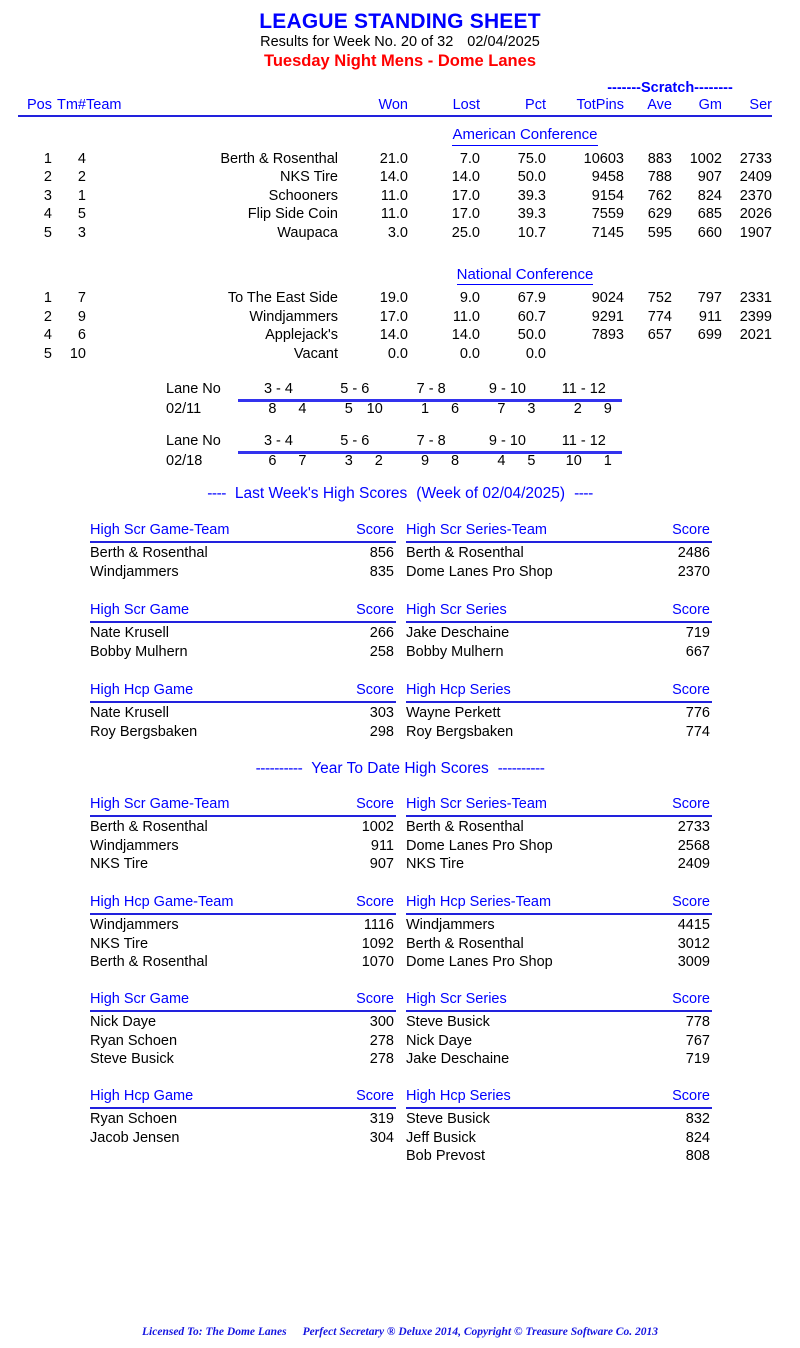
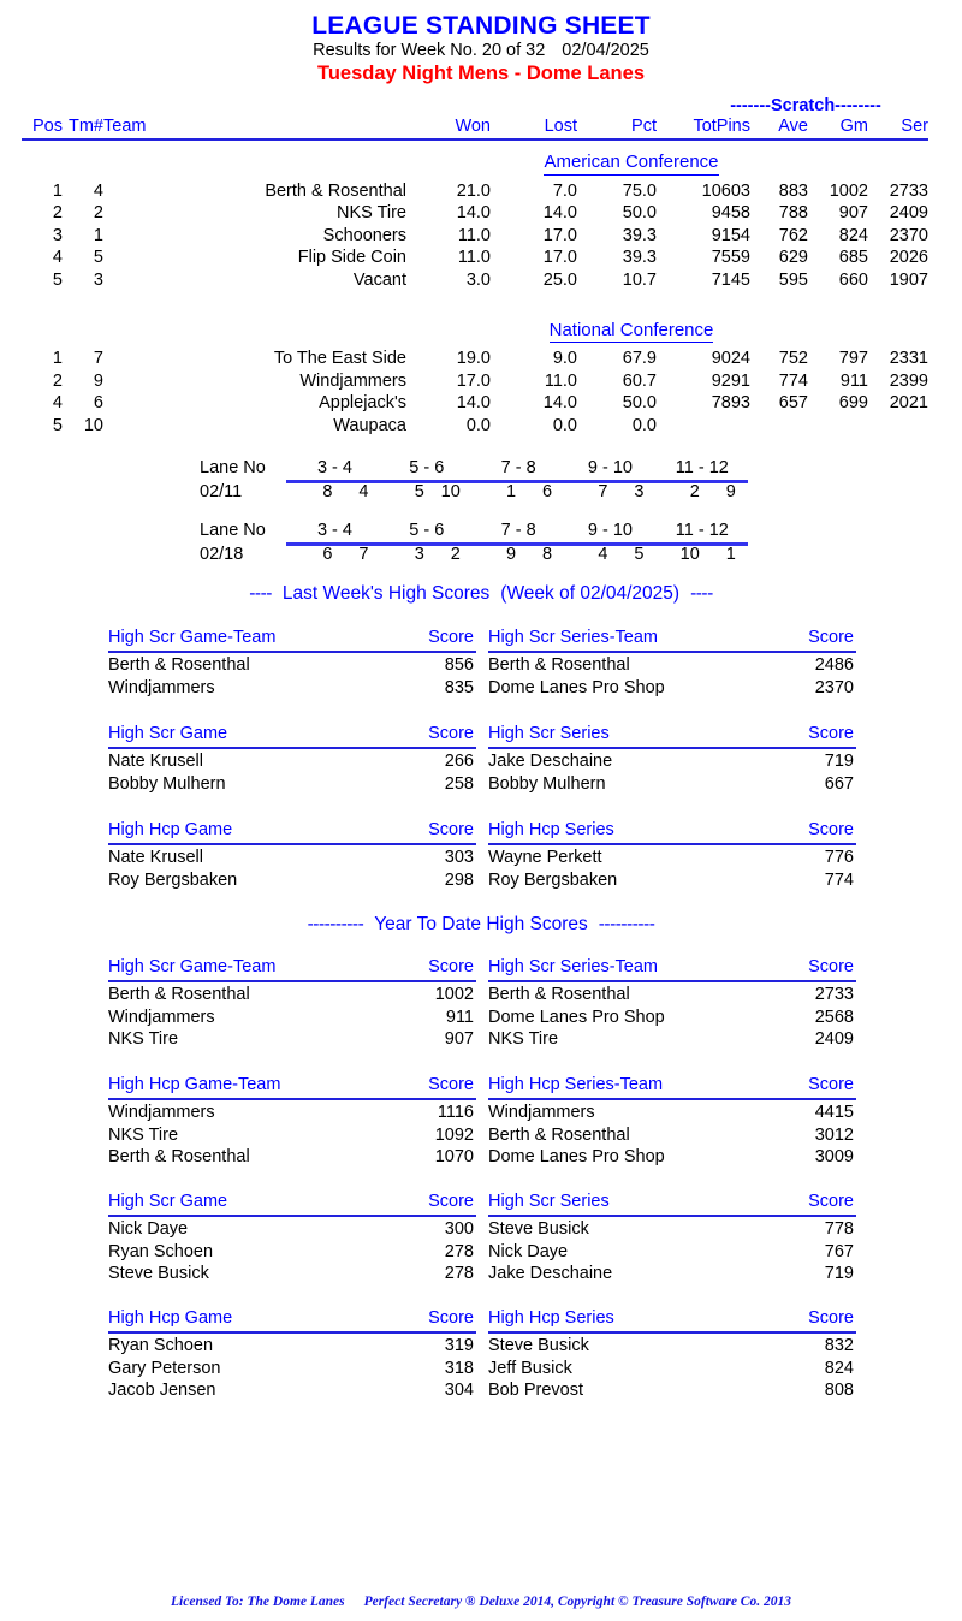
  LEAGUE STANDING SHEET
  Results for Week No. 20 of 32 02/04/2025
  Tuesday Night Mens - Dome Lanes
  -------Scratch--------
  Pos	Tm#	Team	Won	Lost	Pct	TotPins	Ave	Gm	Ser
  American Conference
  1	4	Berth & Rosenthal	21.0	7.0	75.0	10603	883	1002	2733
  2	2	NKS Tire	14.0	14.0	50.0	9458	788	907	2409
  3	1	Schooners	11.0	17.0	39.3	9154	762	824	2370
  4	5	Flip Side Coin	11.0	17.0	39.3	7559	629	685	2026
- 5	3	Waupaca	3.0	25.0	10.7	7145	595	660	1907
+ 5	3	Vacant	3.0	25.0	10.7	7145	595	660	1907
  National Conference
  1	7	To The East Side	19.0	9.0	67.9	9024	752	797	2331
  2	9	Windjammers	17.0	11.0	60.7	9291	774	911	2399
  4	6	Applejack's	14.0	14.0	50.0	7893	657	699	2021
- 5	10	Vacant	0.0	0.0	0.0
+ 5	10	Waupaca	0.0	0.0	0.0
  Lane No	3 - 4	5 - 6	7 - 8	9 - 10	11 - 12
  02/11	8 4	5 10	1 6	7 3	2 9
  Lane No	3 - 4	5 - 6	7 - 8	9 - 10	11 - 12
  02/18	6 7	3 2	9 8	4 5	10 1
  ---- Last Week's High Scores (Week of 02/04/2025) ----
  High Scr Game-Team
  Score
  Berth & Rosenthal
  856
  Windjammers
  835
  High Scr Series-Team
  Score
  Berth & Rosenthal
  2486
  Dome Lanes Pro Shop
  2370
  High Scr Game
  Score
  Nate Krusell
  266
  Bobby Mulhern
  258
  High Scr Series
  Score
  Jake Deschaine
  719
  Bobby Mulhern
  667
  High Hcp Game
  Score
  Nate Krusell
  303
  Roy Bergsbaken
  298
  High Hcp Series
  Score
  Wayne Perkett
  776
  Roy Bergsbaken
  774
  ---------- Year To Date High Scores ----------
  High Scr Game-Team
  Score
  Berth & Rosenthal
  1002
  Windjammers
  911
  NKS Tire
  907
  High Scr Series-Team
  Score
  Berth & Rosenthal
  2733
  Dome Lanes Pro Shop
  2568
  NKS Tire
  2409
  High Hcp Game-Team
  Score
  Windjammers
  1116
  NKS Tire
  1092
  Berth & Rosenthal
  1070
  High Hcp Series-Team
  Score
  Windjammers
  4415
  Berth & Rosenthal
  3012
  Dome Lanes Pro Shop
  3009
  High Scr Game
  Score
  Nick Daye
  300
  Ryan Schoen
  278
  Steve Busick
  278
  High Scr Series
  Score
  Steve Busick
  778
  Nick Daye
  767
  Jake Deschaine
  719
  High Hcp Game
  Score
  Ryan Schoen
  319
+ Gary Peterson
+ 318
  Jacob Jensen
  304
  High Hcp Series
  Score
  Steve Busick
  832
  Jeff Busick
  824
  Bob Prevost
  808
  Licensed To: The Dome Lanes Perfect Secretary ® Deluxe 2014, Copyright © Treasure Software Co. 2013
